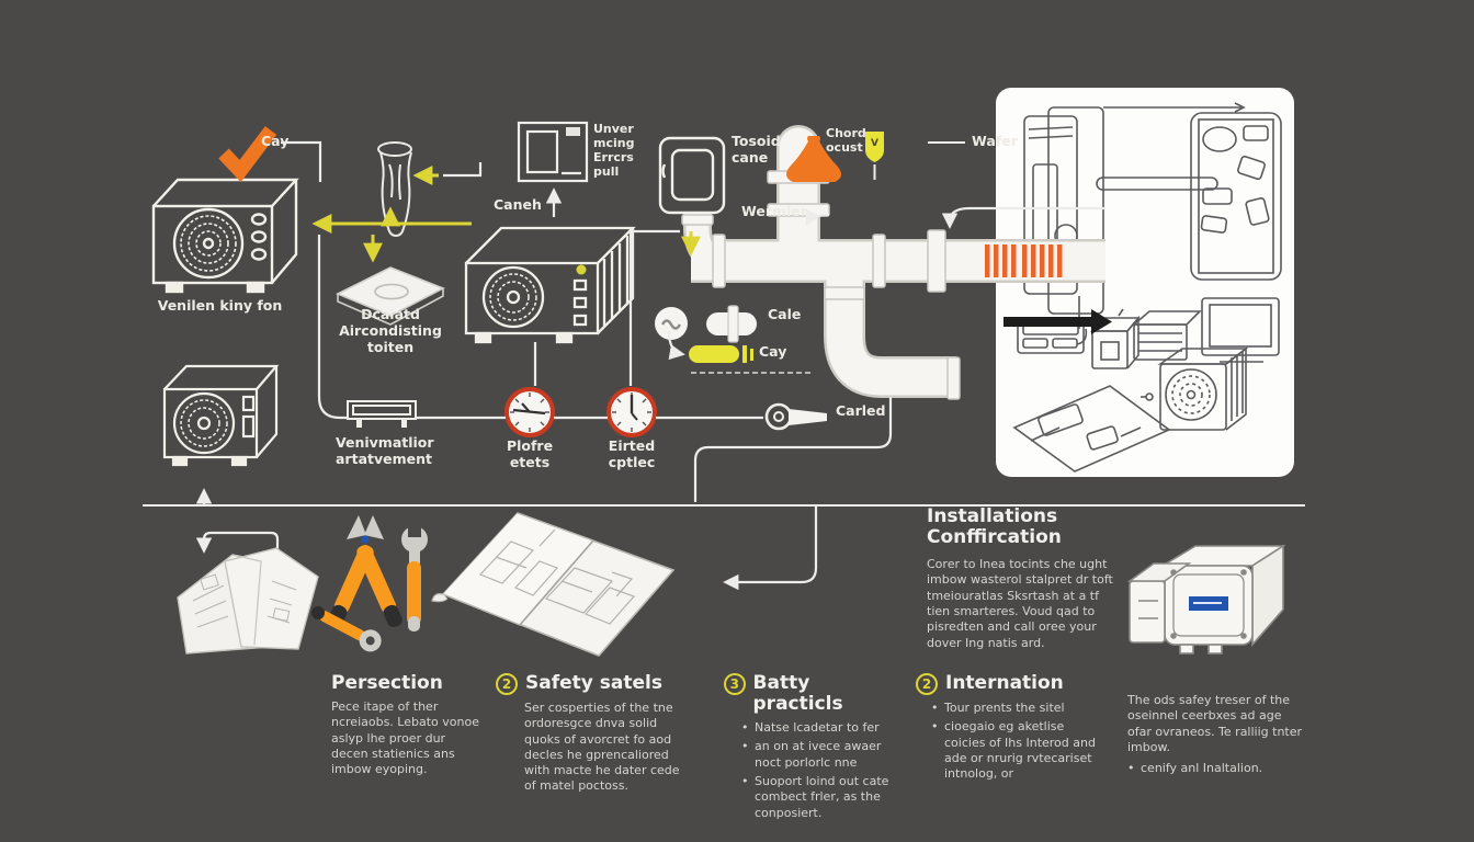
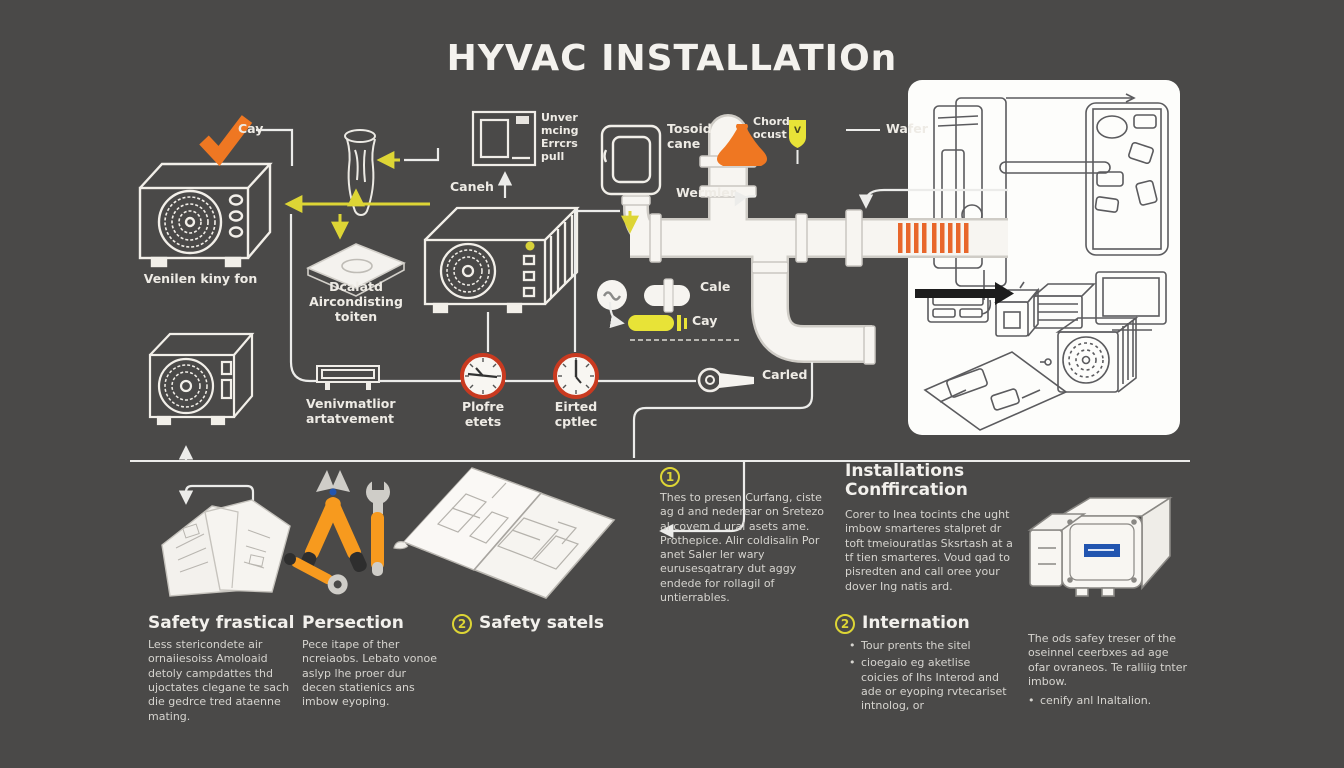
+ HYVAC INSTALLATIOn
  Cay
  Venilen kiny fon
  Dcalatd
  Aircondisting
  toiten
  Unver
  mcing
  Errcrs
  pull
  Caneh
  Tosoid
  cane
  Chord
  ocust
  V
  Wafer
  Wermler
  Cale
  Cay
  Venivmatlior
  artatvement
  Plofre
  etets
  Eirted
  cptlec
  Carled
+ 1
+ Thes to presen Curfang, ciste ag d and nederear on Sretezo al covem d ural asets ame. Prothepice. Alir coldisalin Por anet Saler ler wary eurusesqatrary dut aggy endede for rollagil of untierrables.
  Installations
  Conffircation
- Corer to Inea tocints che ught imbow wasterol stalpret dr toft tmeiouratlas Sksrtash at a tf tien smarteres. Voud qad to pisredten and call oree your dover Ing natis ard.
+ Corer to Inea tocints che ught imbow smarteres stalpret dr toft tmeiouratlas Sksrtash at a tf tien smarteres. Voud qad to pisredten and call oree your dover Ing natis ard.
+ Safety frastical
+ Less stericondete air ornaiiesoiss Amoloaid detoly campdattes thd ujoctates clegane te sach die gedrce tred ataenne mating.
  Persection
  Pece itape of ther ncreiaobs. Lebato vonoe aslyp lhe proer dur decen statienics ans imbow eyoping.
  2
  Safety satels
- Ser cosperties of the tne ordoresgce dnva solid quoks of avorcret fo aod decles he gprencaliored with macte he dater cede of matel poctoss.
- 3
- Batty practicls
- Natse lcadetar to fer
- an on at ivece awaer noct porlorlc nne
- Suoport loind out cate combect frler, as the conposiert.
  2
  Internation
  Tour prents the sitel
- cioegaio eg aketlise coicies of Ihs Interod and ade or nrurig rvtecariset intnolog, or
+ cioegaio eg aketlise coicies of Ihs Interod and ade or eyoping rvtecariset intnolog, or
  The ods safey treser of the oseinnel ceerbxes ad age ofar ovraneos. Te ralliig tnter imbow.
  cenify anl Inaltalion.
